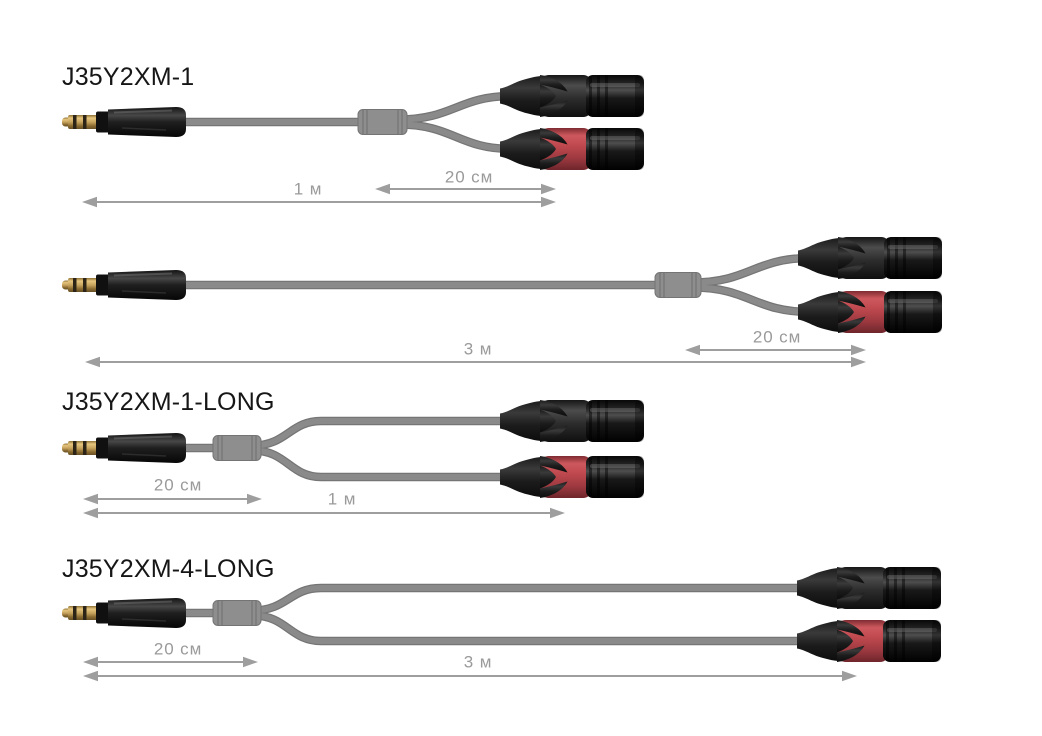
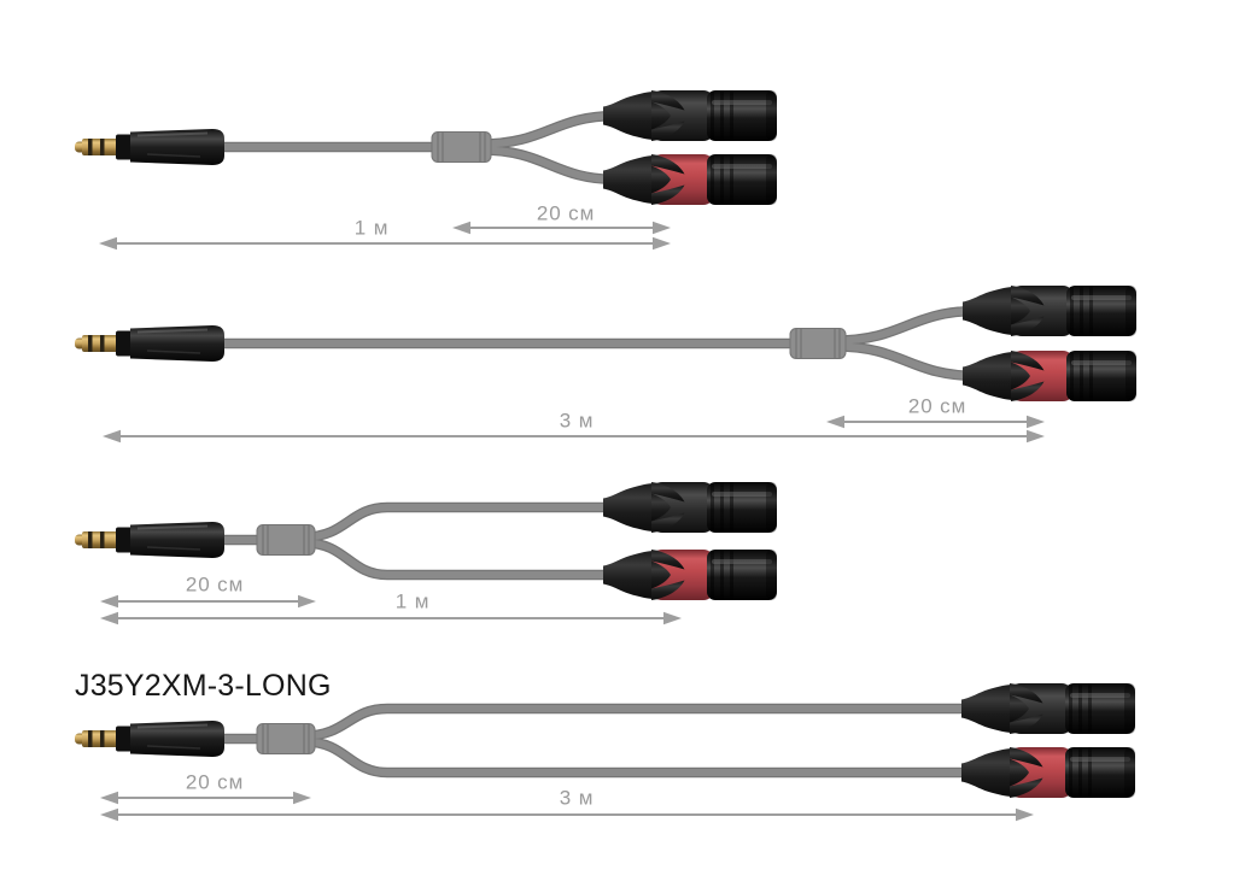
- J35Y2XM-1
- J35Y2XM-1-LONG
- J35Y2XM-4-LONG
+ J35Y2XM-3-LONG
  20 см
  1 м
  20 см
  3 м
  20 см
  1 м
  20 см
  3 м
